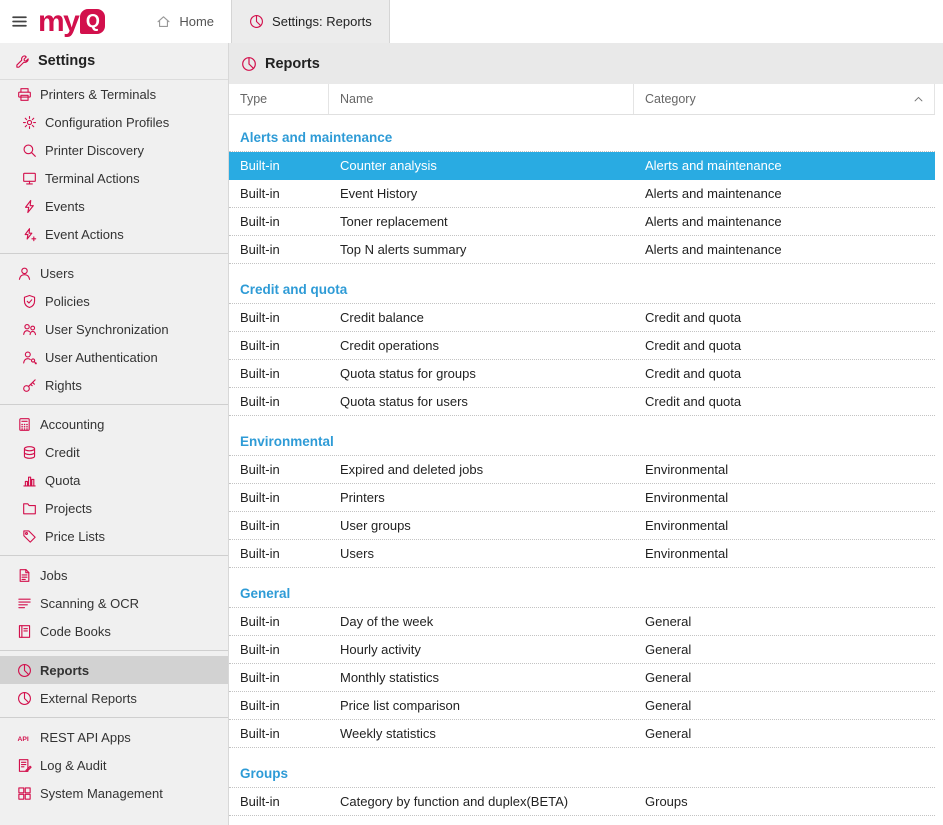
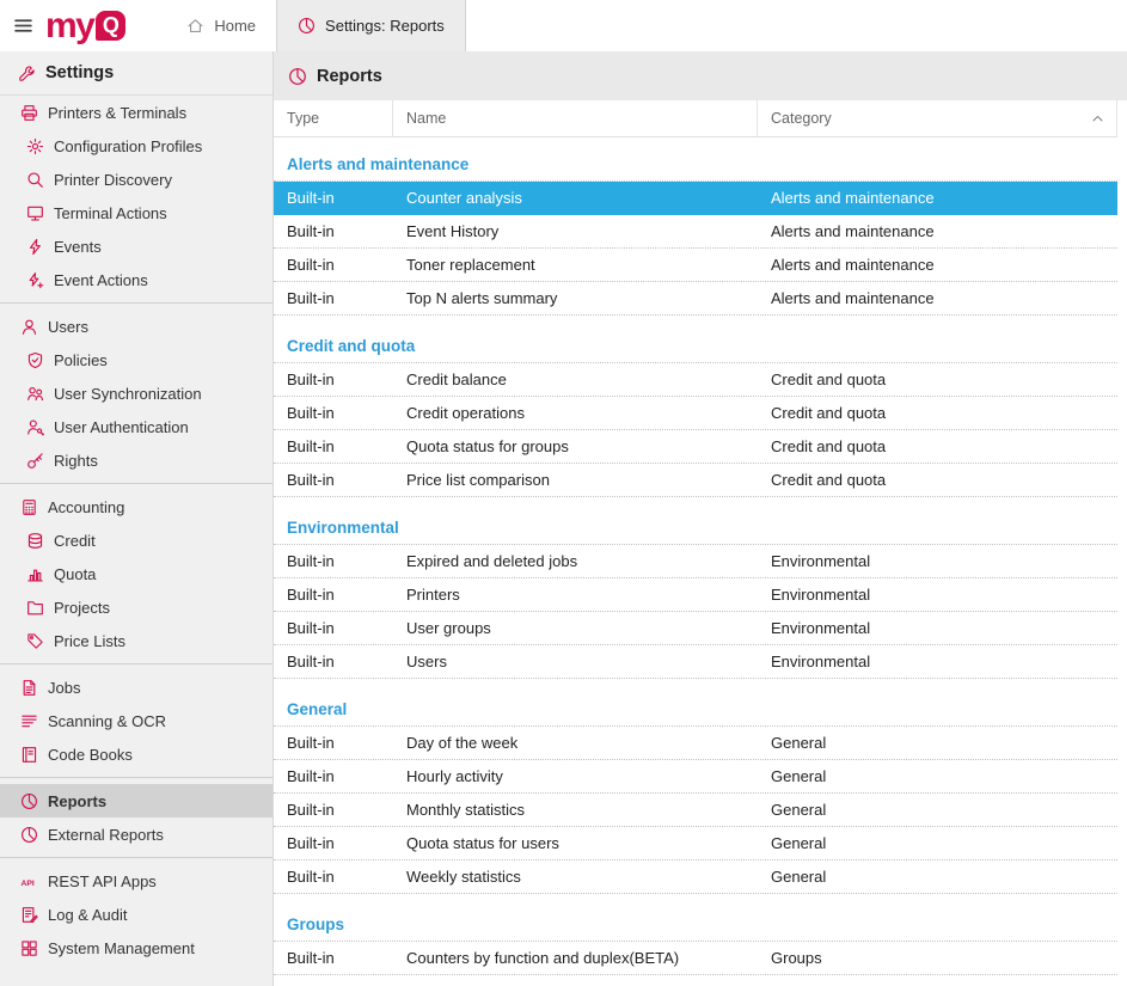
  my
  Q
  Home
  Settings: Reports
  Settings
  Printers & Terminals
  Configuration Profiles
  Printer Discovery
  Terminal Actions
  Events
  Event Actions
  Users
  Policies
  User Synchronization
  User Authentication
  Rights
  Accounting
  Credit
  Quota
  Projects
  Price Lists
  Jobs
  Scanning & OCR
  Code Books
  Reports
  External Reports
  REST API Apps
  Log & Audit
  System Management
  Reports
  Type
  Name
  Category
  Alerts and maintenance
  Built-in
  Counter analysis
  Alerts and maintenance
  Built-in
  Event History
  Alerts and maintenance
  Built-in
  Toner replacement
  Alerts and maintenance
  Built-in
  Top N alerts summary
  Alerts and maintenance
  Credit and quota
  Built-in
  Credit balance
  Credit and quota
  Built-in
  Credit operations
  Credit and quota
  Built-in
  Quota status for groups
  Credit and quota
  Built-in
- Quota status for users
+ Price list comparison
  Credit and quota
  Environmental
  Built-in
  Expired and deleted jobs
  Environmental
  Built-in
  Printers
  Environmental
  Built-in
  User groups
  Environmental
  Built-in
  Users
  Environmental
  General
  Built-in
  Day of the week
  General
  Built-in
  Hourly activity
  General
  Built-in
  Monthly statistics
  General
  Built-in
- Price list comparison
+ Quota status for users
  General
  Built-in
  Weekly statistics
  General
  Groups
  Built-in
- Category by function and duplex(BETA)
+ Counters by function and duplex(BETA)
  Groups
